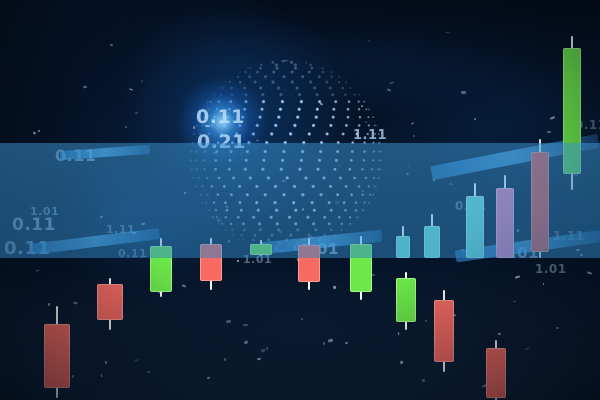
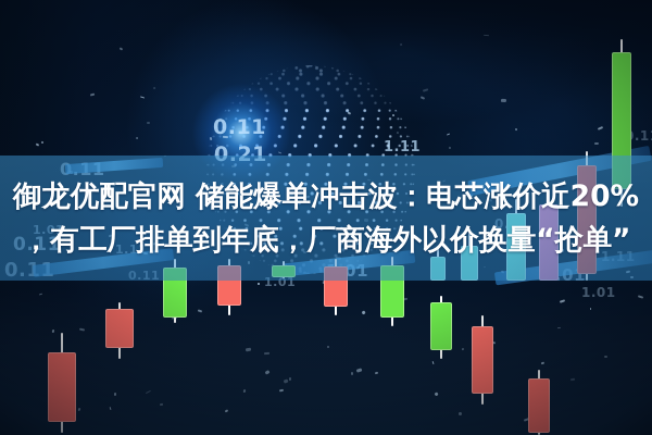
+ 御龙优配官网 储能爆单冲击波：电芯涨价近20%
+ ，有工厂排单到年底，厂商海外以价换量“抢单”
